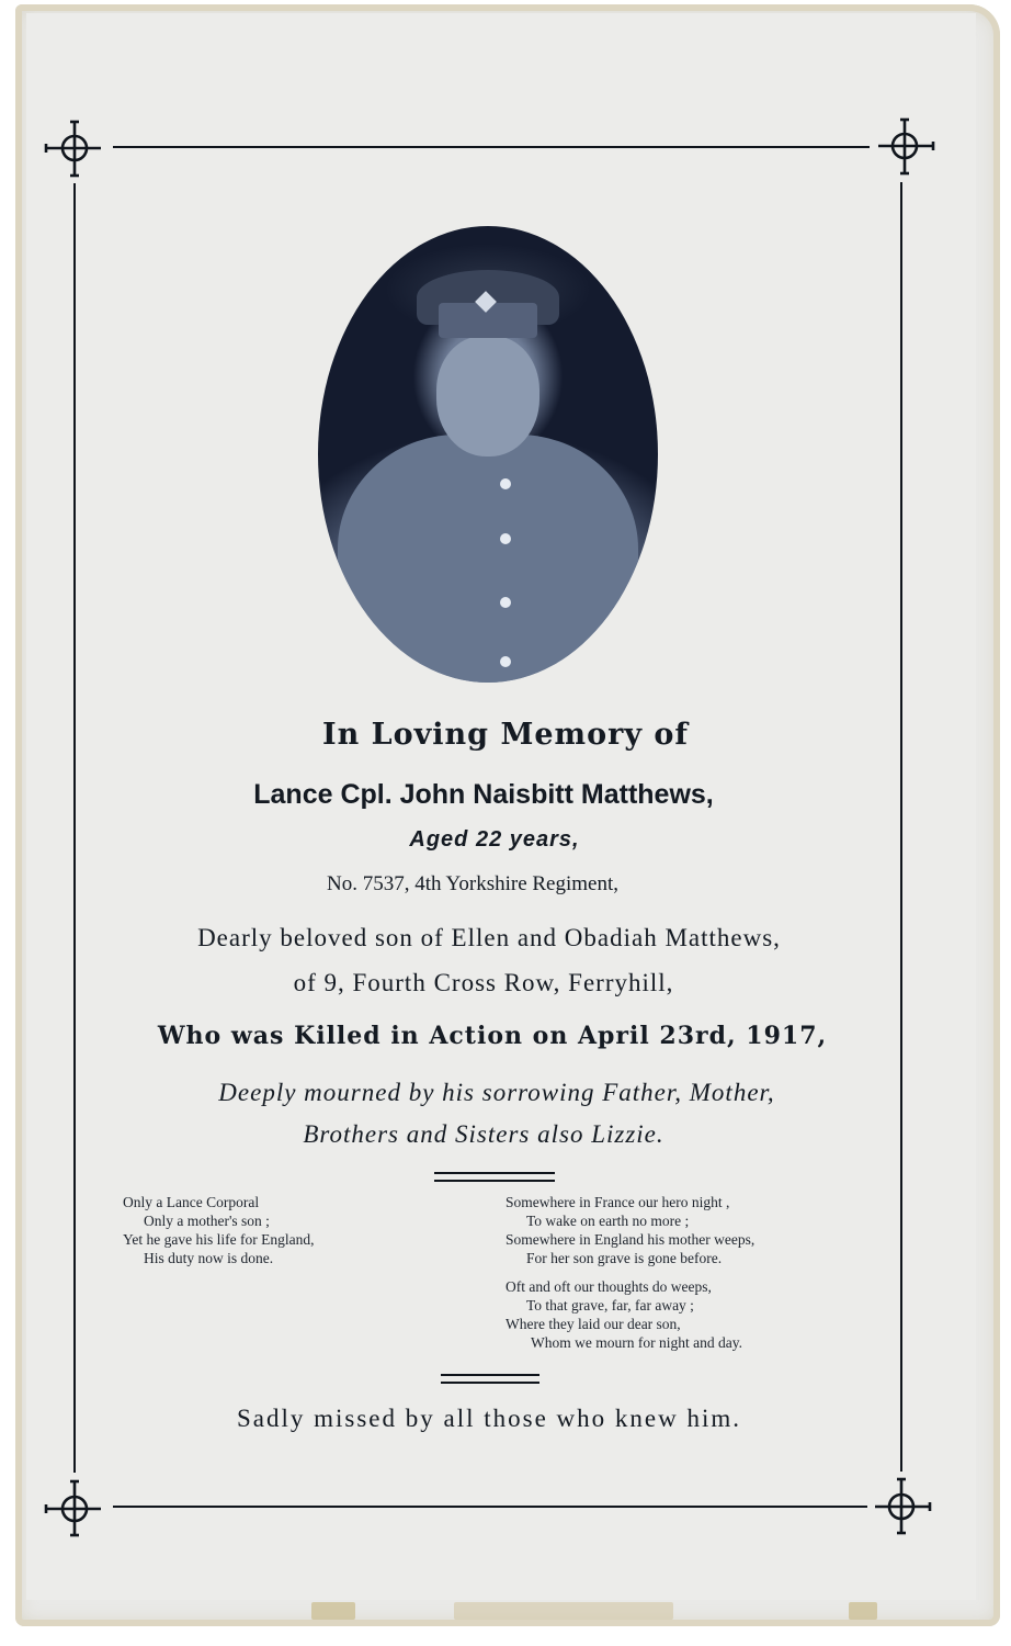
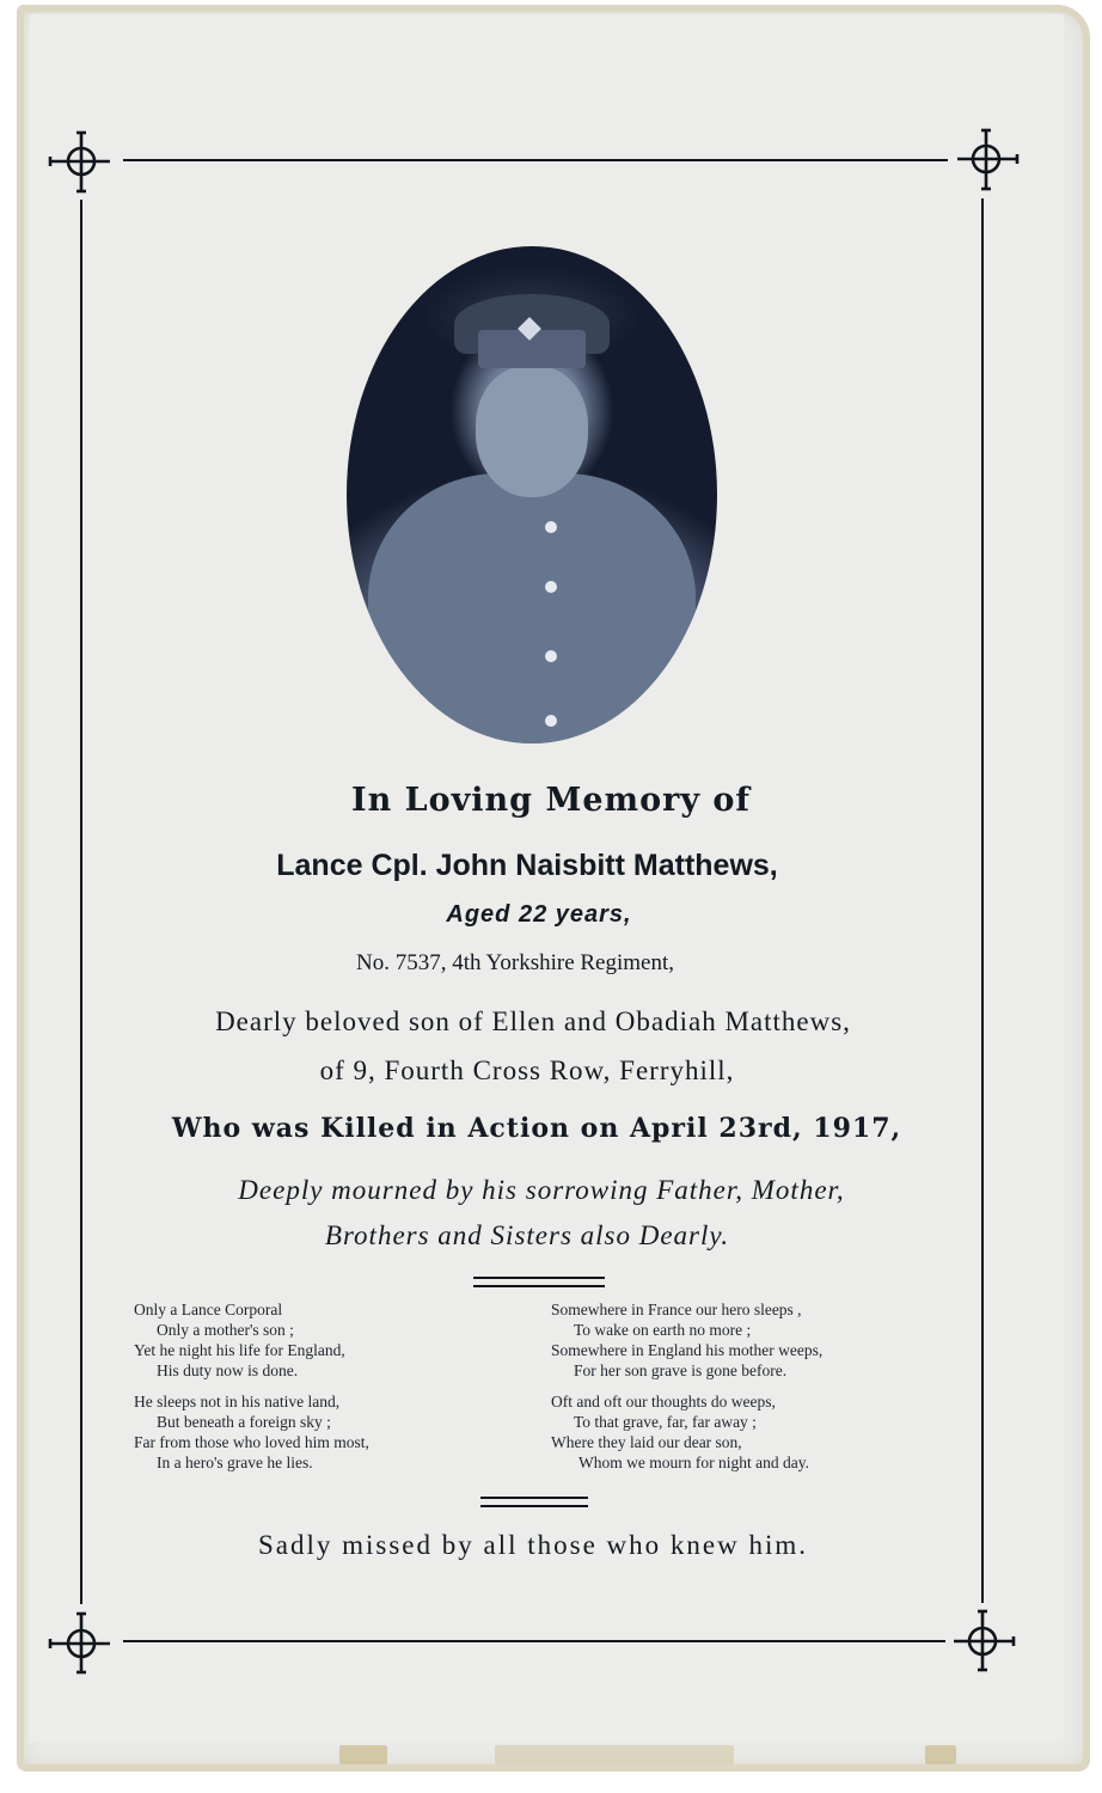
  In Loving Memory of
  Lance Cpl. John Naisbitt Matthews,
  Aged 22 years,
  No. 7537, 4th Yorkshire Regiment,
  Dearly beloved son of Ellen and Obadiah Matthews,
  of 9, Fourth Cross Row, Ferryhill,
  Who was Killed in Action on April 23rd, 1917,
  Deeply mourned by his sorrowing Father, Mother,
- Brothers and Sisters also Lizzie.
+ Brothers and Sisters also Dearly.
  Only a Lance Corporal
  Only a mother's son ;
- Yet he gave his life for England,
+ Yet he night his life for England,
  His duty now is done.
+ He sleeps not in his native land,
+ But beneath a foreign sky ;
+ Far from those who loved him most,
+ In a hero's grave he lies.
- Somewhere in France our hero night ,
+ Somewhere in France our hero sleeps ,
  To wake on earth no more ;
  Somewhere in England his mother weeps,
  For her son grave is gone before.
  Oft and oft our thoughts do weeps,
  To that grave, far, far away ;
  Where they laid our dear son,
  Whom we mourn for night and day.
  Sadly missed by all those who knew him.
